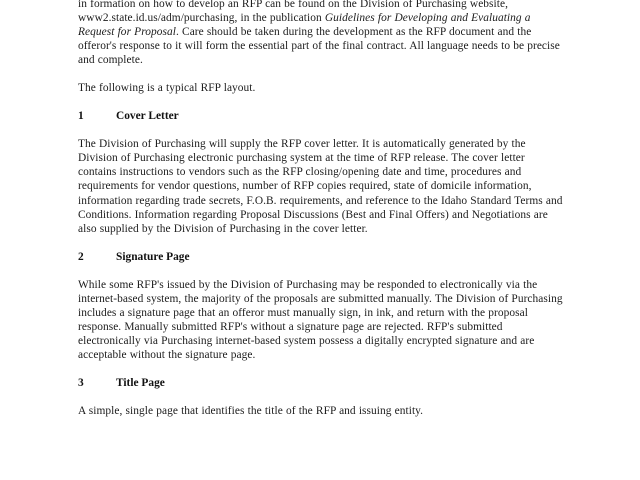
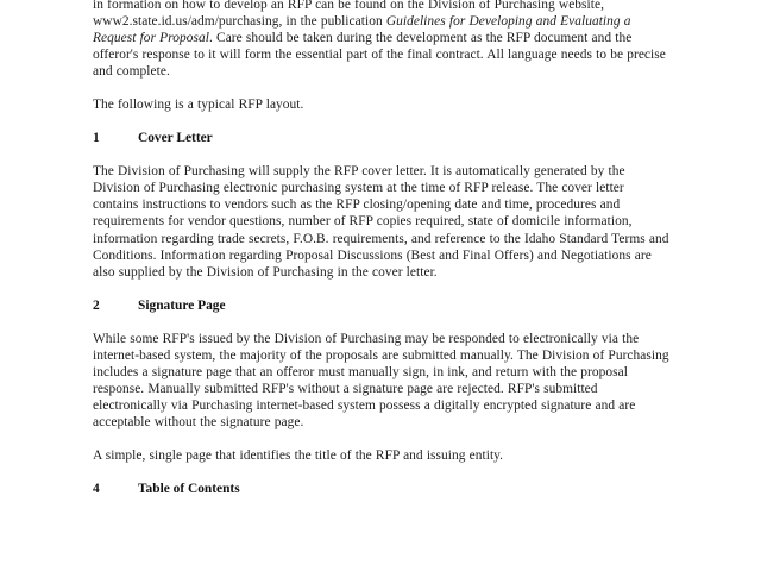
  in formation on how to develop an RFP can be found on the Division of Purchasing website, www2.state.id.us/adm/purchasing, in the publication Guidelines for Developing and Evaluating a Request for Proposal. Care should be taken during the development as the RFP document and the offeror's response to it will form the essential part of the final contract. All language needs to be precise and complete.
  The following is a typical RFP layout.
  1 Cover Letter
  The Division of Purchasing will supply the RFP cover letter. It is automatically generated by the Division of Purchasing electronic purchasing system at the time of RFP release. The cover letter contains instructions to vendors such as the RFP closing/opening date and time, procedures and requirements for vendor questions, number of RFP copies required, state of domicile information, information regarding trade secrets, F.O.B. requirements, and reference to the Idaho Standard Terms and Conditions. Information regarding Proposal Discussions (Best and Final Offers) and Negotiations are also supplied by the Division of Purchasing in the cover letter.
  2 Signature Page
  While some RFP's issued by the Division of Purchasing may be responded to electronically via the internet-based system, the majority of the proposals are submitted manually. The Division of Purchasing includes a signature page that an offeror must manually sign, in ink, and return with the proposal response. Manually submitted RFP's without a signature page are rejected. RFP's submitted electronically via Purchasing internet-based system possess a digitally encrypted signature and are acceptable without the signature page.
- 3 Title Page
  A simple, single page that identifies the title of the RFP and issuing entity.
+ 4 Table of Contents
